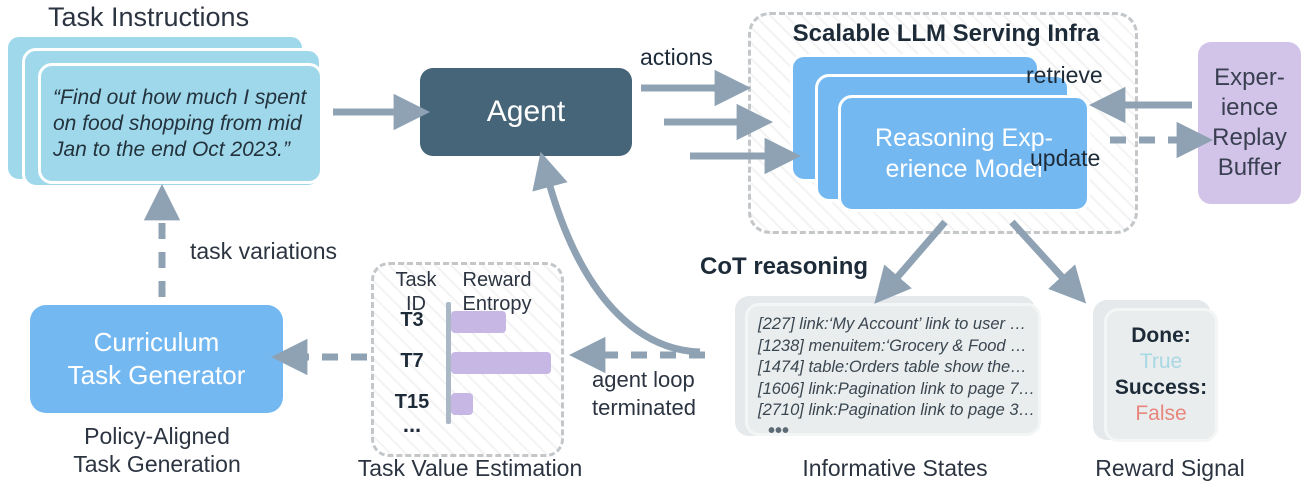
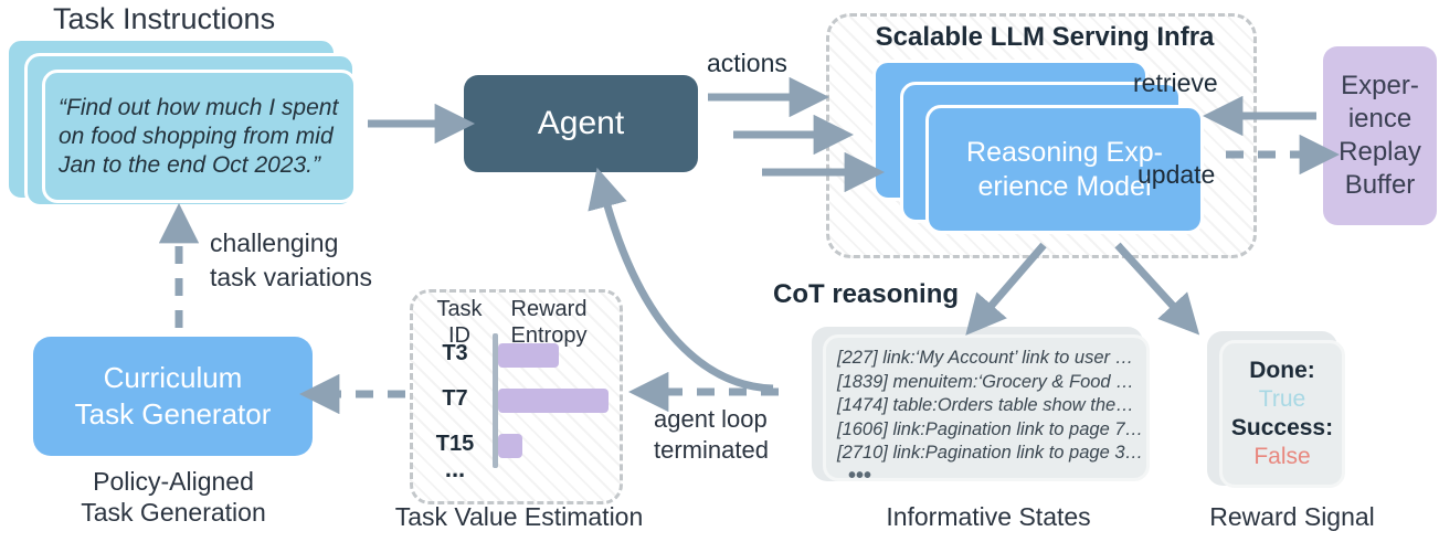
  Task Instructions
  “Find out how much I spent on food shopping from mid Jan to the end Oct 2023.”
  Agent
  Scalable LLM Serving Infra
  Reasoning Exp-
  erience Model
  Exper-
  ience
  Replay
  Buffer
  Curriculum
  Task Generator
  Policy-Aligned
  Task Generation
  Task
  ID
  Reward
  Entropy
  T3
  T7
  T15
  ...
  Task Value Estimation
  CoT reasoning
  [227] link:‘My Account’ link to user …
- [1238] menuitem:‘Grocery & Food …
+ [1839] menuitem:‘Grocery & Food …
  [1474] table:Orders table show the…
  [1606] link:Pagination link to page 7…
  [2710] link:Pagination link to page 3…
  •••
  Informative States
  Done:
  True
  Success:
  False
  Reward Signal
  actions
  retrieve
  update
+ challenging
  task variations
  agent loop
  terminated
